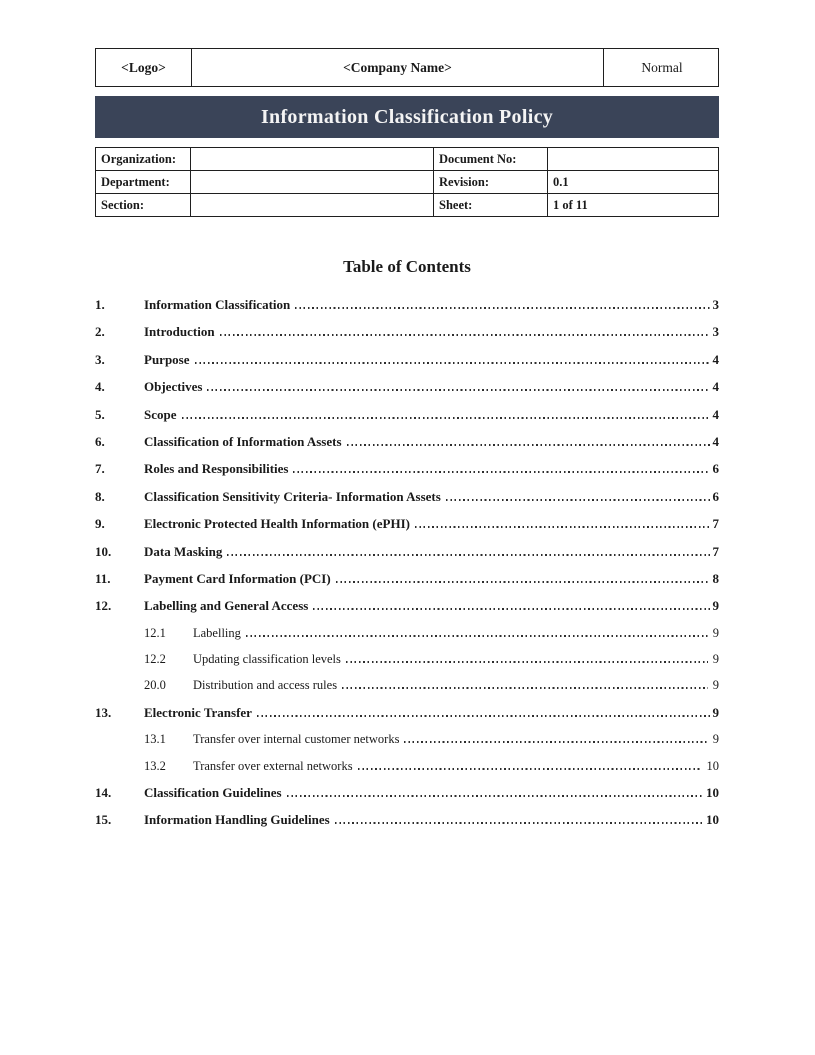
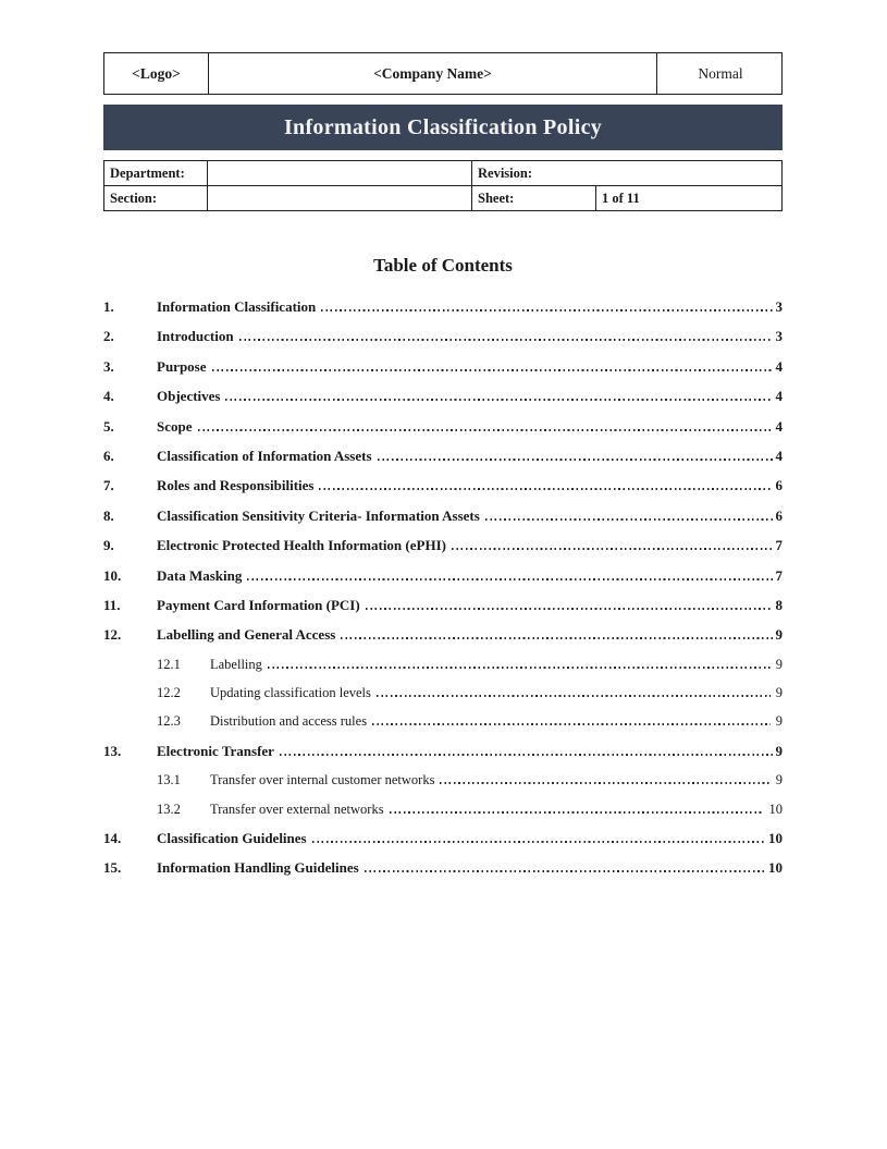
  <Logo>
  <Company Name>
  Normal
  Information Classification Policy
- Organization:
- Document No:
  Department:
  Revision:
- 0.1
  Section:
  Sheet:
  1 of 11
  Table of Contents
  1.
  Information Classification
  3
  2.
  Introduction
  3
  3.
  Purpose
  4
  4.
  Objectives
  4
  5.
  Scope
  4
  6.
  Classification of Information Assets
  4
  7.
  Roles and Responsibilities
  6
  8.
  Classification Sensitivity Criteria- Information Assets
  6
  9.
  Electronic Protected Health Information (ePHI)
  7
  10.
  Data Masking
  7
  11.
  Payment Card Information (PCI)
  8
  12.
  Labelling and General Access
  9
  12.1
  Labelling
  9
  12.2
  Updating classification levels
  9
- 20.0
+ 12.3
  Distribution and access rules
  9
  13.
  Electronic Transfer
  9
  13.1
  Transfer over internal customer networks
  9
  13.2
  Transfer over external networks
  10
  14.
  Classification Guidelines
  10
  15.
  Information Handling Guidelines
  10
